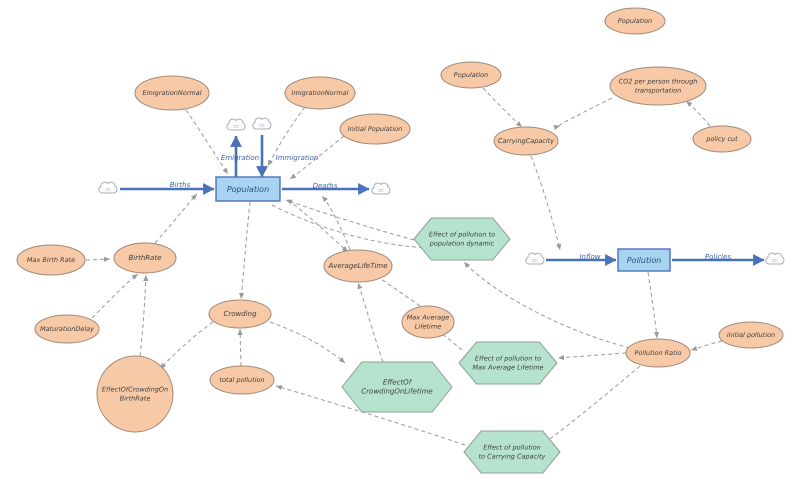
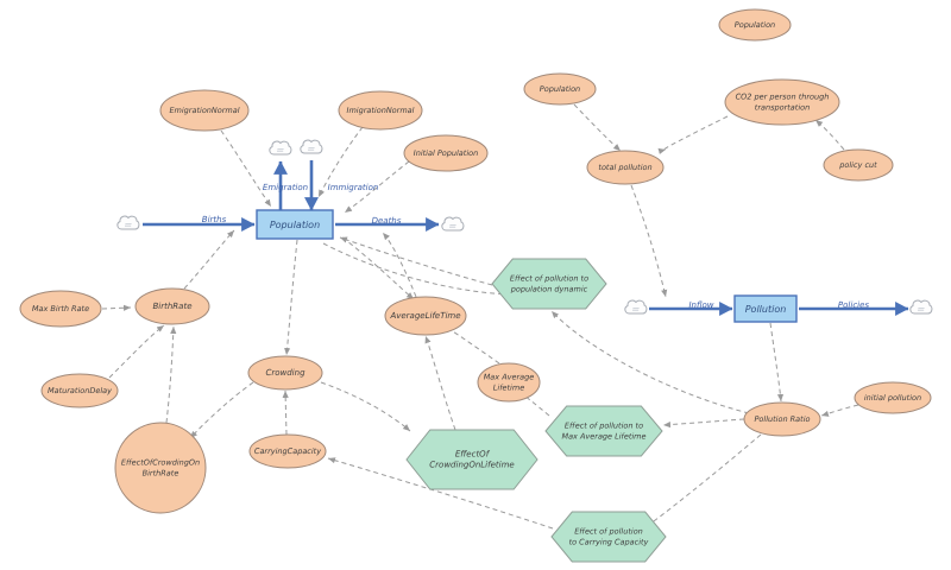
  Effect of pollution to population dynamic
  EffectOf CrowdingOnLifetime
  Effect of pollution to Max Average Lifetime
  Effect of pollution to Carrying Capacity
  EmigrationNormal
  ImigrationNormal
  Initial Population
  Max Birth Rate
  MaturationDelay
  EffectOfCrowdingOn BirthRate
  Crowding
- total pollution
+ CarryingCapacity
  AverageLifeTime
  Max Average Lifetime
  Population
  Population
  CO2 per person through transportation
  policy cut
- CarryingCapacity
+ total pollution
  Pollution Ratio
  initial pollution
  Population
  Pollution
  Births
  Deaths
  Emigration
  Immigration
